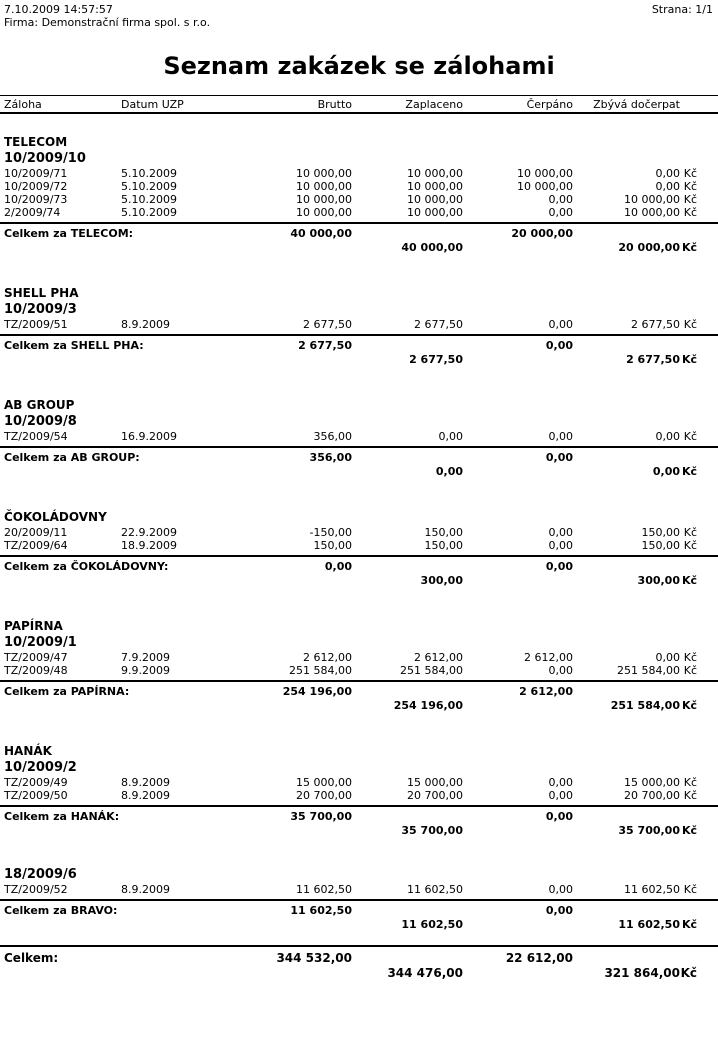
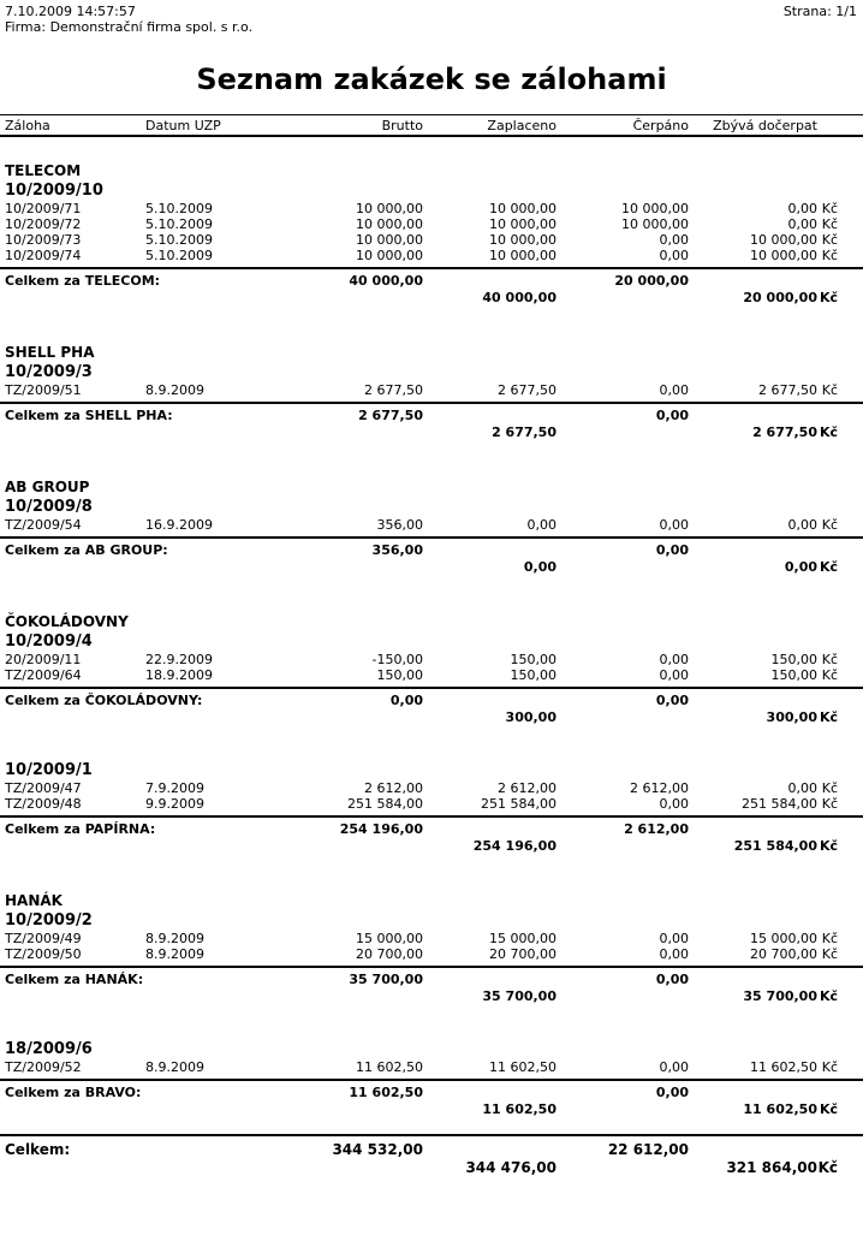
  7.10.2009 14:57:57
  Strana: 1/1
  Firma: Demonstrační firma spol. s r.o.
  Seznam zakázek se zálohami
  Záloha
  Datum UZP
  Brutto
  Zaplaceno
  Čerpáno
  Zbývá dočerpat
  TELECOM
  10/2009/10
  10/2009/71
  5.10.2009
  10 000,00
  10 000,00
  10 000,00
  0,00
  Kč
  10/2009/72
  5.10.2009
  10 000,00
  10 000,00
  10 000,00
  0,00
  Kč
  10/2009/73
  5.10.2009
  10 000,00
  10 000,00
  0,00
  10 000,00
  Kč
- 2/2009/74
+ 10/2009/74
  5.10.2009
  10 000,00
  10 000,00
  0,00
  10 000,00
  Kč
  Celkem za TELECOM:
  40 000,00
  20 000,00
  40 000,00
  20 000,00
  Kč
  SHELL PHA
  10/2009/3
  TZ/2009/51
  8.9.2009
  2 677,50
  2 677,50
  0,00
  2 677,50
  Kč
  Celkem za SHELL PHA:
  2 677,50
  0,00
  2 677,50
  2 677,50
  Kč
  AB GROUP
  10/2009/8
  TZ/2009/54
  16.9.2009
  356,00
  0,00
  0,00
  0,00
  Kč
  Celkem za AB GROUP:
  356,00
  0,00
  0,00
  0,00
  Kč
  ČOKOLÁDOVNY
+ 10/2009/4
  20/2009/11
  22.9.2009
  -150,00
  150,00
  0,00
  150,00
  Kč
  TZ/2009/64
  18.9.2009
  150,00
  150,00
  0,00
  150,00
  Kč
  Celkem za ČOKOLÁDOVNY:
  0,00
  0,00
  300,00
  300,00
  Kč
- PAPÍRNA
  10/2009/1
  TZ/2009/47
  7.9.2009
  2 612,00
  2 612,00
  2 612,00
  0,00
  Kč
  TZ/2009/48
  9.9.2009
  251 584,00
  251 584,00
  0,00
  251 584,00
  Kč
  Celkem za PAPÍRNA:
  254 196,00
  2 612,00
  254 196,00
  251 584,00
  Kč
  HANÁK
  10/2009/2
  TZ/2009/49
  8.9.2009
  15 000,00
  15 000,00
  0,00
  15 000,00
  Kč
  TZ/2009/50
  8.9.2009
  20 700,00
  20 700,00
  0,00
  20 700,00
  Kč
  Celkem za HANÁK:
  35 700,00
  0,00
  35 700,00
  35 700,00
  Kč
  18/2009/6
  TZ/2009/52
  8.9.2009
  11 602,50
  11 602,50
  0,00
  11 602,50
  Kč
  Celkem za BRAVO:
  11 602,50
  0,00
  11 602,50
  11 602,50
  Kč
  Celkem:
  344 532,00
  22 612,00
  344 476,00
  321 864,00
  Kč
